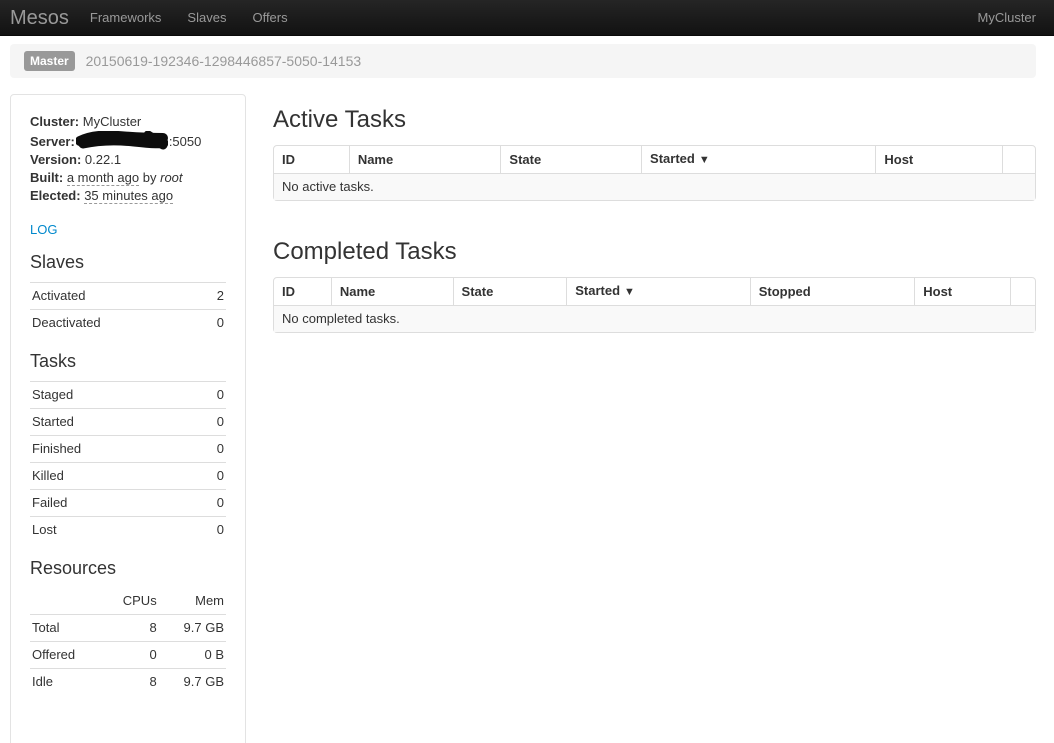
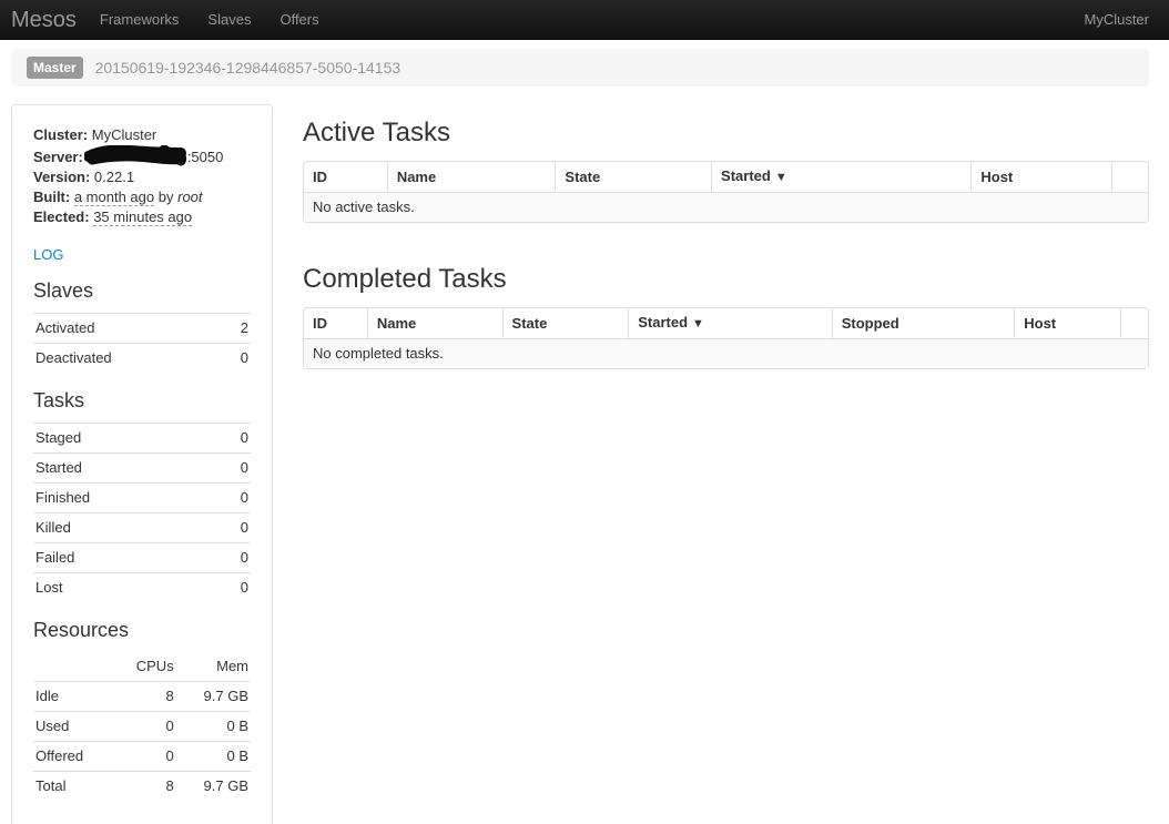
  Mesos
  Frameworks
  Slaves
  Offers
  MyCluster
  Master 20150619-192346-1298446857-5050-14153
  Cluster: MyCluster
  Server: :5050
  Version: 0.22.1
  Built: a month ago by root
  Elected: 35 minutes ago
  LOG
  Slaves
  Activated	2
  Deactivated	0
  Tasks
  Staged	0
  Started	0
  Finished	0
  Killed	0
  Failed	0
  Lost	0
  Resources
  	CPUs	Mem
- Total	8	9.7 GB
+ Idle	8	9.7 GB
+ Used	0	0 B
  Offered	0	0 B
- Idle	8	9.7 GB
+ Total	8	9.7 GB
  Active Tasks
  ID	Name	State	Started ▼	Host
  No active tasks.
  Completed Tasks
  ID	Name	State	Started ▼	Stopped	Host
  No completed tasks.
